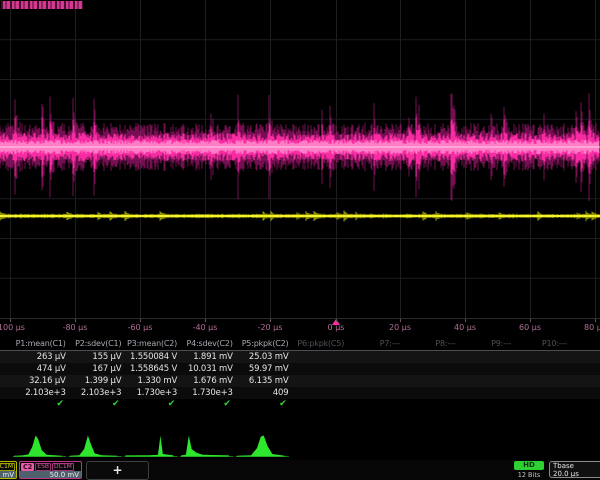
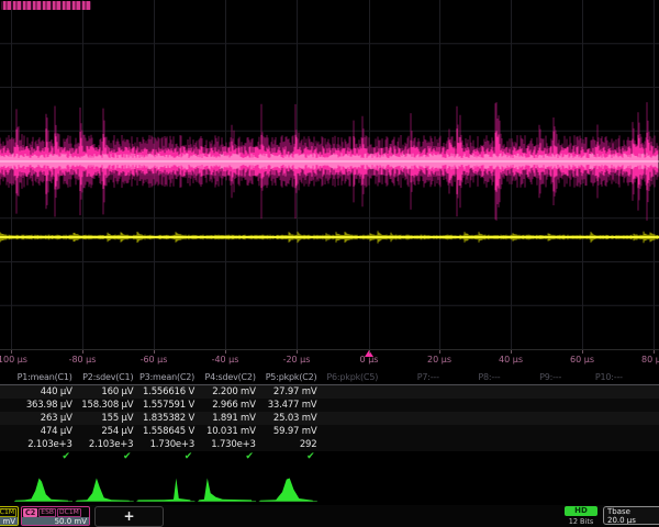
  100 µs
  -80 µs
  -60 µs
  -40 µs
  -20 µs
  0 µs
  20 µs
  40 µs
  60 µs
  80 µ
  P1:mean(C1)
  P2:sdev(C1)
  P3:mean(C2)
  P4:sdev(C2)
  P5:pkpk(C2)
  P6:pkpk(C5)
  P7:---
  P8:---
  P9:---
  P10:---
+ 440 µV
+ 160 µV
+ 1.556616 V
+ 2.200 mV
+ 27.97 mV
+ 363.98 µV
+ 158.308 µV
+ 1.557591 V
+ 2.966 mV
+ 33.477 mV
  263 µV
  155 µV
- 1.550084 V
+ 1.835382 V
  1.891 mV
  25.03 mV
  474 µV
- 167 µV
+ 254 µV
  1.558645 V
  10.031 mV
  59.97 mV
- 32.16 µV
- 1.399 µV
- 1.330 mV
- 1.676 mV
- 6.135 mV
  2.103e+3
  2.103e+3
  1.730e+3
  1.730e+3
- 409
+ 292
  ✔
  ✔
  ✔
  ✔
  ✔
  C2
  50.0 mV
  +
  HD
  12 Bits
  Tbase
  20.0 µs
